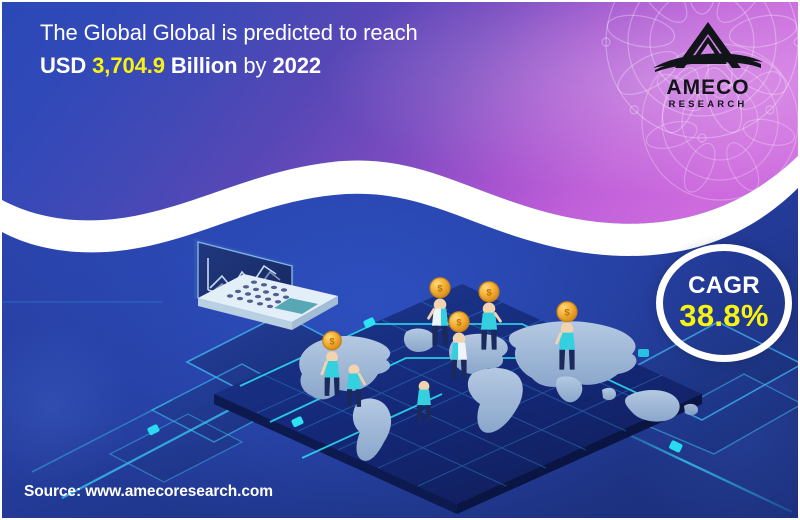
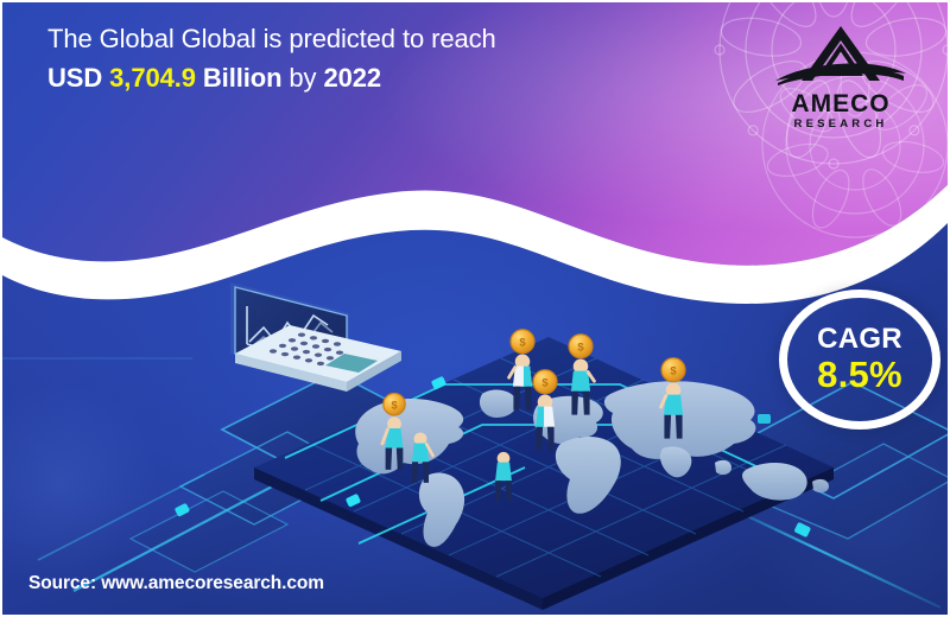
  $
  $
  $
  $
  $
  The Global Global is predicted to reach
  USD 3,704.9 Billion by 2022
  AMECO
  RESEARCH
  CAGR
- 38.8%
+ 8.5%
  Source: www.amecoresearch.com
